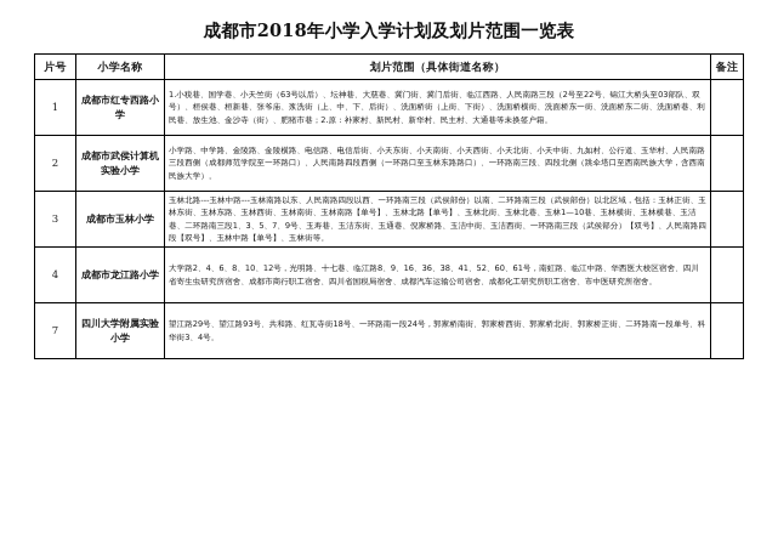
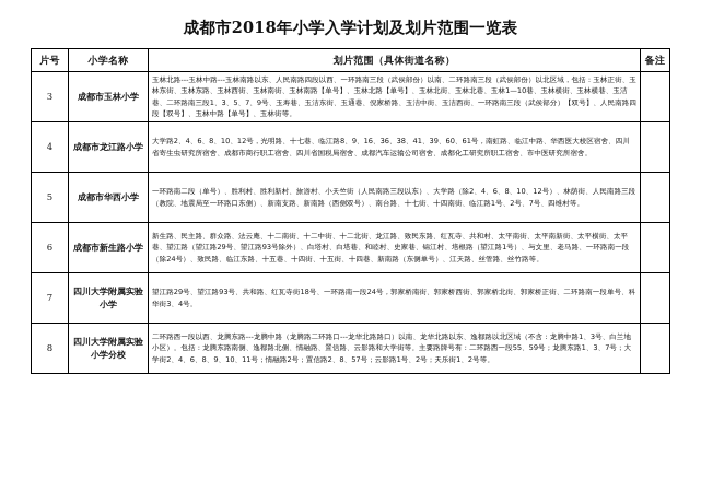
  成都市2018年小学入学计划及划片范围一览表
  片号	小学名称	划片范围（具体街道名称）	备注
- 1	成都市红专西路小学	1.小税巷、国学巷、小天竺街（63号以后）、坛神巷、大慈巷、冀门街、冀门后街、临江西路、人民南路三段（2号至22号、锦江大桥头至03部队、双号）、桓侯巷、桓新巷、张爷庙、浆洗街（上、中、下、后街）、洗面桥街（上街、下街）、洗面桥横街、洗面桥东一街、洗面桥东二街、洗面桥巷、利民巷、放生池、金沙寺（街）、肥猪市巷；2.原：补家村、新民村、新华村、民主村、大通巷等未换签户籍。
- 2	成都市武侯计算机实验小学	小学路、中学路、金陵路、金陵横路、电信路、电信后街、小天东街、小天南街、小天西街、小天北街、小天中街、九如村、公行道、玉华村、人民南路三段西侧（成都师范学院至一环路口）、人民南路四段西侧（一环路口至玉林东路路口）、一环路南三段、四段北侧（跳伞塔口至西南民族大学，含西南民族大学）。
  3	成都市玉林小学	玉林北路---玉林中路---玉林南路以东、人民南路四段以西、一环路南三段（武侯部份）以南、二环路南三段（武侯部份）以北区域，包括：玉林正街、玉林东街、玉林东路、玉林西街、玉林南街、玉林南路【单号】、玉林北路【单号】、玉林北街、玉林北巷、玉林1—10巷、玉林横街、玉林横巷、玉洁巷、二环路南三段1、3、5、7、9号、玉寿巷、玉洁东街、玉通巷、倪家桥路、玉洁中街、玉洁西街、一环路南三段（武侯部分）【双号】、人民南路四段【双号】、玉林中路【单号】、玉林街等。
- 4	成都市龙江路小学	大学路2、4、6、8、10、12号，光明路、十七巷、临江路8、9、16、36、38、41、52、60、61号，南虹路、临江中路、华西医大校区宿舍、四川省寄生虫研究所宿舍、成都市商行职工宿舍、四川省国税局宿舍、成都汽车运输公司宿舍、成都化工研究所职工宿舍、市中医研究所宿舍。
+ 4	成都市龙江路小学	大学路2、4、6、8、10、12号，光明路、十七巷、临江路8、9、16、36、38、41、39、60、61号，南虹路、临江中路、华西医大校区宿舍、四川省寄生虫研究所宿舍、成都市商行职工宿舍、四川省国税局宿舍、成都汽车运输公司宿舍、成都化工研究所职工宿舍、市中医研究所宿舍。
+ 5	成都市华西小学	一环路南二段（单号）、胜利村、胜利新村、旅游村、小天竺街（人民南路三段以东）、大学路（除2、4、6、8、10、12号）、林荫街、人民南路三段（教院、地震局至一环路口东侧）、新南支路、新南路（西侧双号）、南台路、十七街、十四南街、临江路1号、2号、7号、四维村等。
+ 6	成都市新生路小学	新生路、民主路、群众路、法云庵、十二南街、十二中街、十二北街、龙江路、致民东路、红瓦寺、共和村、太平南街、太平南新街、太平横街、太平巷、望江路（望江路29号、望江路93号除外）、白塔村、白塔巷、和睦村、史家巷、锦江村、培根路（望江路1号）、与文里、老马路、一环路南一段（除24号）、致民路、临江东路、十五巷、十四街、十五街、十四巷、新南路（东侧单号）、江天路、丝管路、丝竹路等。
  7	四川大学附属实验小学	望江路29号、望江路93号、共和路、红瓦寺街18号、一环路南一段24号，郭家桥南街、郭家桥西街、郭家桥北街、郭家桥正街、二环路南一段单号、科华街3、4号。
+ 8	四川大学附属实验小学分校	二环路西一段以西、龙腾东路---龙腾中路（龙腾路二环路口---龙华北路路口）以南、龙华北路以东、逸都路以北区域（不含：龙腾中路1、3号、白兰地小区）。包括：龙腾东路南侧、逸都路北侧、情融路、置信路、云影路和大学街等。主要路牌号有：二环路西一段55、59号；龙腾东路1、3、7号；大学街2、4、6、8、9、10、11号；情融路2号；置信路2、8、57号；云影路1号、2号；天乐街1、2号等。
